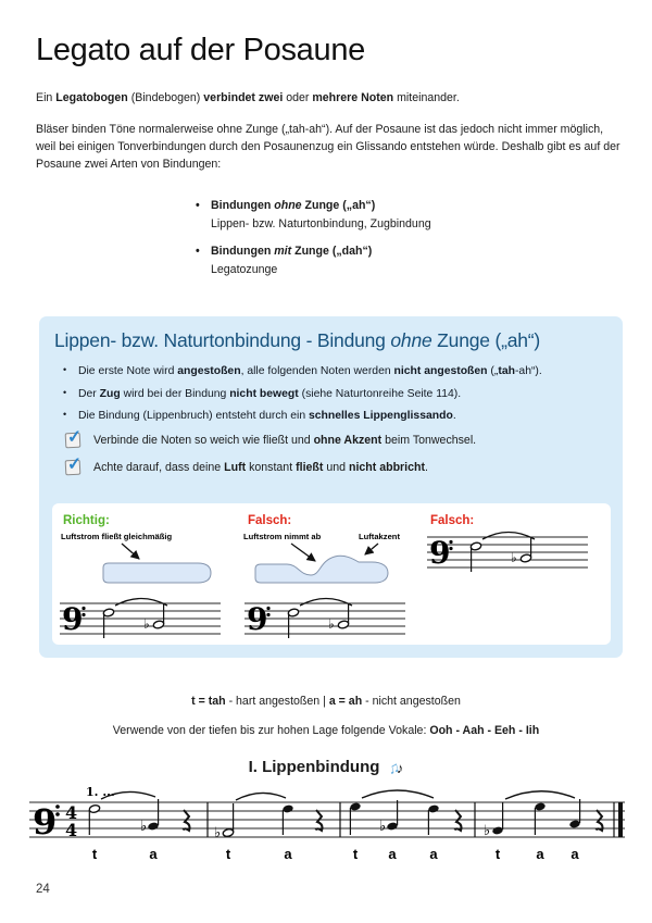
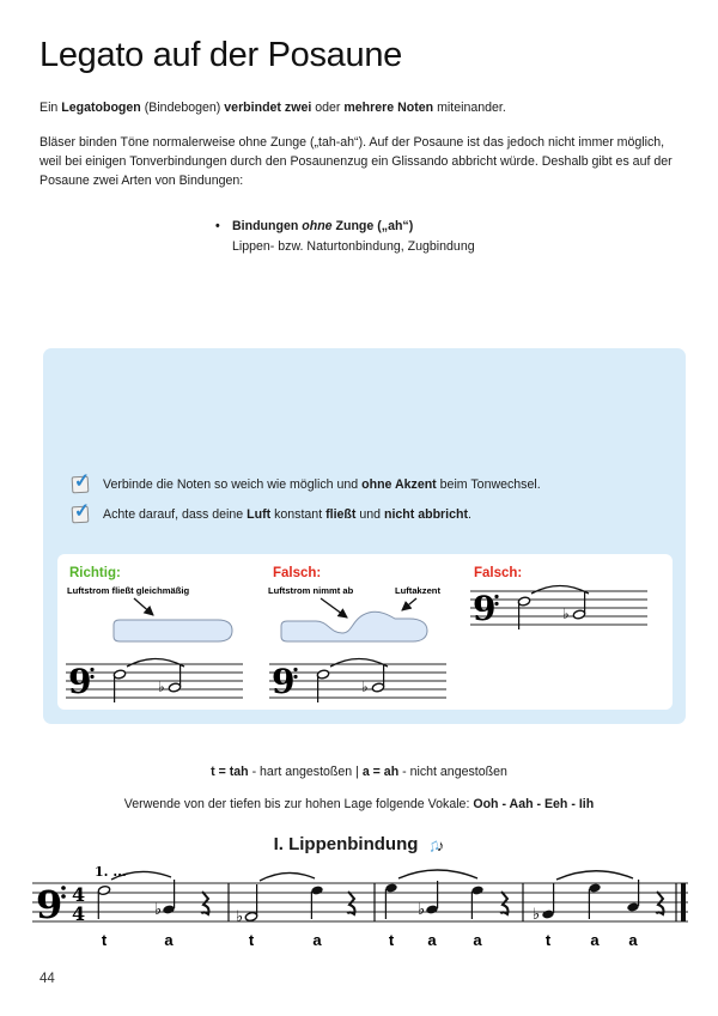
  Legato auf der Posaune
  Ein Legatobogen (Bindebogen) verbindet zwei oder mehrere Noten miteinander.
- Bläser binden Töne normalerweise ohne Zunge („tah-ah“). Auf der Posaune ist das jedoch nicht immer möglich, weil bei einigen Tonverbindungen durch den Posaunenzug ein Glissando entstehen würde. Deshalb gibt es auf der Posaune zwei Arten von Bindungen:
+ Bläser binden Töne normalerweise ohne Zunge („tah-ah“). Auf der Posaune ist das jedoch nicht immer möglich, weil bei einigen Tonverbindungen durch den Posaunenzug ein Glissando abbricht würde. Deshalb gibt es auf der Posaune zwei Arten von Bindungen:
  • Bindungen ohne Zunge („ah“)
  Lippen- bzw. Naturtonbindung, Zugbindung
- • Bindungen mit Zunge („dah“)
- Legatozunge
- Lippen- bzw. Naturtonbindung - Bindung ohne Zunge („ah“)
- • Die erste Note wird angestoßen, alle folgenden Noten werden nicht angestoßen („tah-ah“).
- • Der Zug wird bei der Bindung nicht bewegt (siehe Naturtonreihe Seite 114).
- • Die Bindung (Lippenbruch) entsteht durch ein schnelles Lippenglissando.
- Verbinde die Noten so weich wie fließt und ohne Akzent beim Tonwechsel.
+ Verbinde die Noten so weich wie möglich und ohne Akzent beim Tonwechsel.
  Achte darauf, dass deine Luft konstant fließt und nicht abbricht.
  Richtig:
  Luftstrom fließt gleichmäßig
  Falsch:
  Luftstrom nimmt ab
  Luftakzent
  Falsch:
  t = tah - hart angestoßen | a = ah - nicht angestoßen
  Verwende von der tiefen bis zur hohen Lage folgende Vokale: Ooh - Aah - Eeh - Iih
  1. ...
  9
  4
  4
  ♭
  ♭
  ♭
  ♭
  t
  a
  t
  a
  t
  a
  a
  t
  a
  a
- 24
+ 44
